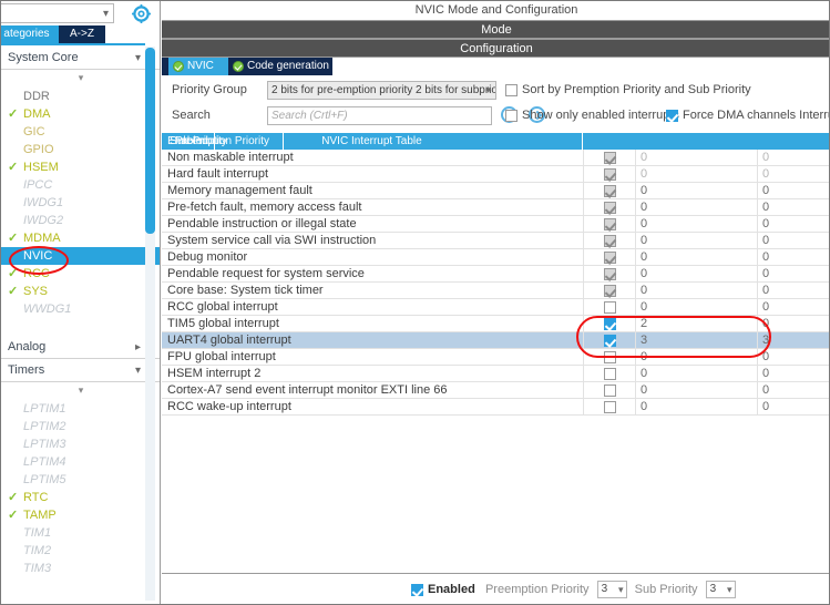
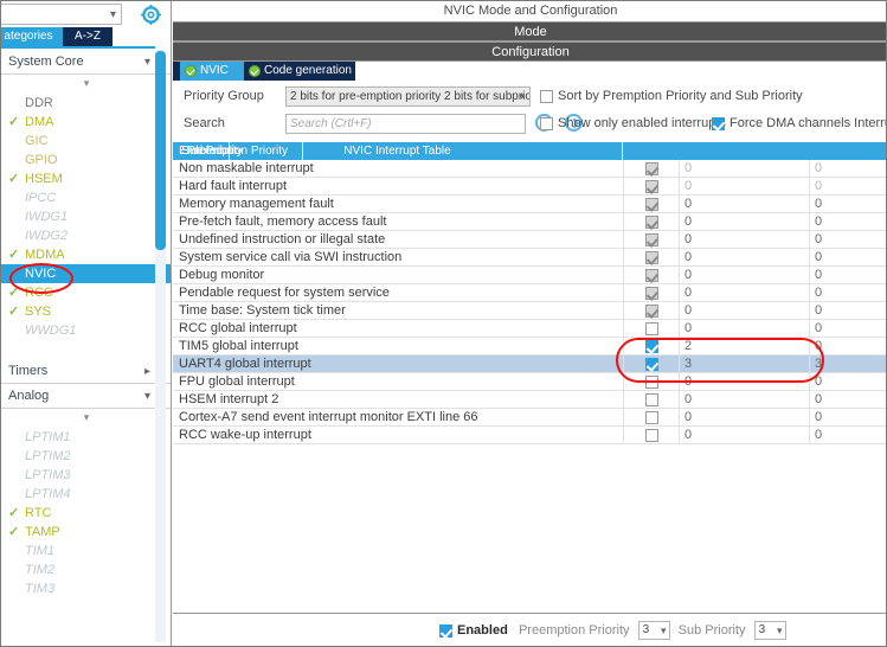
  ▾
  ategories
  A->Z
  System Core
  ▾
  ▾
  DDR
  ✓
  DMA
  GIC
  GPIO
  ✓
  HSEM
  IPCC
  IWDG1
  IWDG2
  ✓
  MDMA
  NVIC
  ✓
  RCC
  ✓
  SYS
  WWDG1
- Analog
+ Timers
  ▸
- Timers
+ Analog
  ▾
  ▾
  LPTIM1
  LPTIM2
  LPTIM3
  LPTIM4
- LPTIM5
  ✓
  RTC
  ✓
  TAMP
  TIM1
  TIM2
  TIM3
  NVIC Mode and Configuration
  Mode
  Configuration
  NVIC
  Code generation
  Priority Group
  2 bits for pre-emption priority 2 bits for subprio
  ▾
  Search
  Search (Crtl+F)
  Sort by Premption Priority and Sub Priority
  Show only enabled interru
  Force DMA channels Interr
  NVIC Interrupt Table
  Enabled
  Preemption Priority
  Sub Priority
  Non maskable interrupt
  0
  0
  Hard fault interrupt
  0
  0
  Memory management fault
  0
  0
  Pre-fetch fault, memory access fault
  0
  0
- Pendable instruction or illegal state
+ Undefined instruction or illegal state
  0
  0
  System service call via SWI instruction
  0
  0
  Debug monitor
  0
  0
  Pendable request for system service
  0
  0
- Core base: System tick timer
+ Time base: System tick timer
  0
  0
  RCC global interrupt
  0
  0
  TIM5 global interrupt
  2
  0
  UART4 global interrupt
  3
  3
  FPU global interrupt
  0
  0
  HSEM interrupt 2
  0
  0
  Cortex-A7 send event interrupt monitor EXTI line 66
  0
  0
  RCC wake-up interrupt
  0
  0
  Enabled Preemption Priority 3
  ▾
  Sub Priority 3
  ▾
